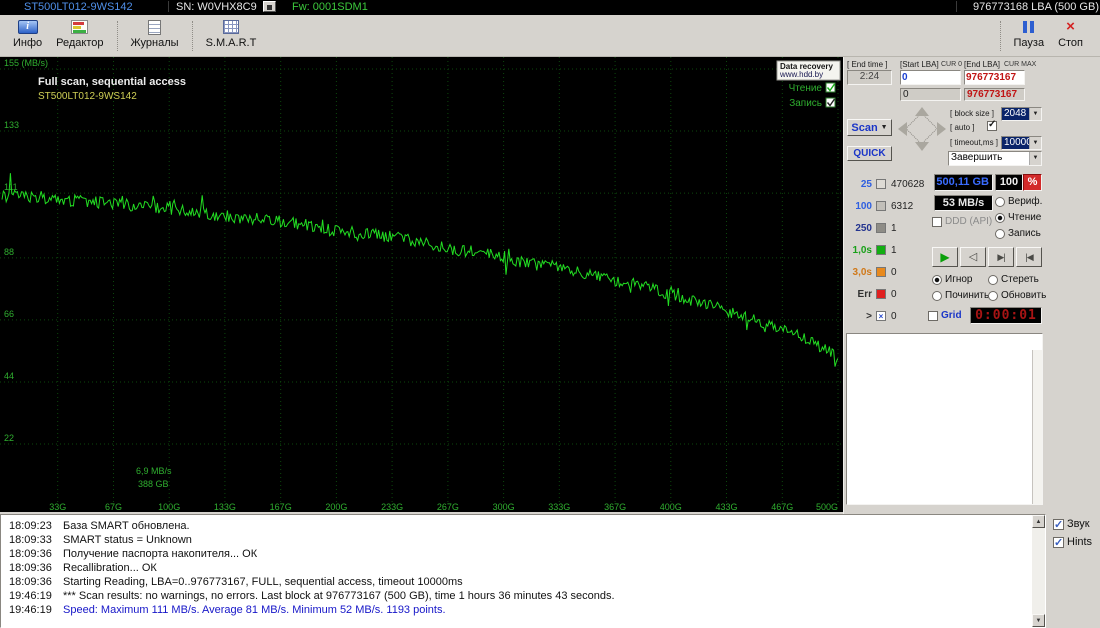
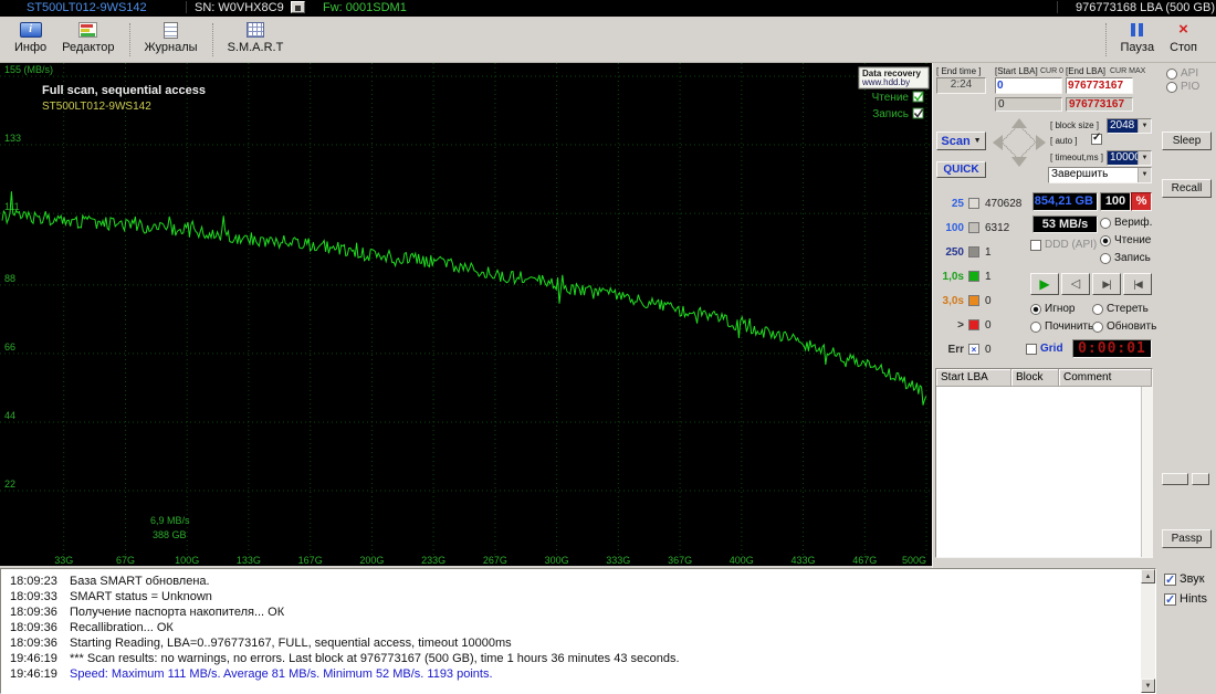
  ST500LT012-9WS142
  SN: W0VHX8C9
  Fw: 0001SDM1
  976773168 LBA (500 GB)
  i
  Инфо
  Редактор
  Журналы
  S.M.A.R.T
  Пауза
  ×
  Стоп
  155 (MB/s)
  133
  111
  88
  66
  44
  22
  33G
  67G
  100G
  133G
  167G
  200G
  233G
  267G
  300G
  333G
  367G
  400G
  433G
  467G
  500G
  Full scan, sequential access
  ST500LT012-9WS142
  Data recovery
  www.hdd.by
  Чтение
  Запись
  6,9 MB/s
  388 GB
  [ End time ]
  [Start LBA]
  [End LBA]
  2:24
  0
  976773167
  0
  976773167
  Scan
  QUICK
  [ block size ]
  2048
  [ auto ]
  [ timeout,ms ]
  1000
  Завершить
  25
  470628
  100
  6312
  250
  1
  1,0s
  1
  3,0s
  0
- Err
+ >
  0
- >
+ Err
  ×
  0
- 500,11 GB
+ 854,21 GB
  100
  %
  53 MB/s
  Вериф.
  Чтение
  Запись
  DDD (API)
  ▶
  ◁
  ▶|
  |◀
  Игнор
  Стереть
  Починить
  Обновить
  Grid
  0:00:01
+ Start LBA
+ Block
+ Comment
+ API
+ PIO
+ Sleep
+ Recall
+ Passp
  18:09:23 База SMART обновлена.
  18:09:33 SMART status = Unknown
  18:09:36 Получение паспорта накопителя... ОК
  18:09:36 Recallibration... ОК
  18:09:36 Starting Reading, LBA=0..976773167, FULL, sequential access, timeout 10000ms
  19:46:19 *** Scan results: no warnings, no errors. Last block at 976773167 (500 GB), time 1 hours 36 minutes 43 seconds.
  19:46:19 Speed: Maximum 111 MB/s. Average 81 MB/s. Minimum 52 MB/s. 1193 points.
  Звук
  Hints
